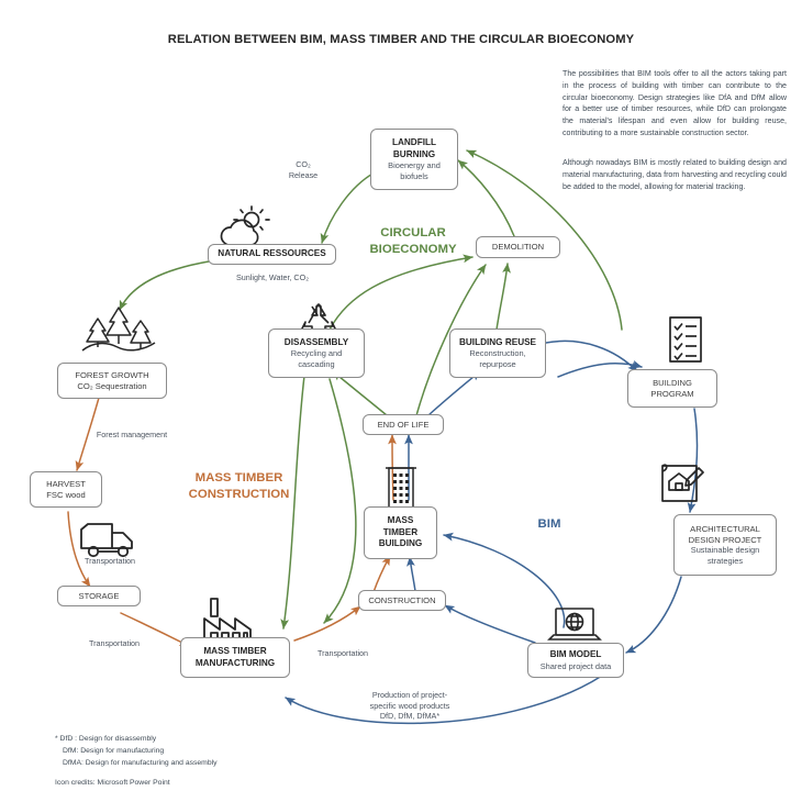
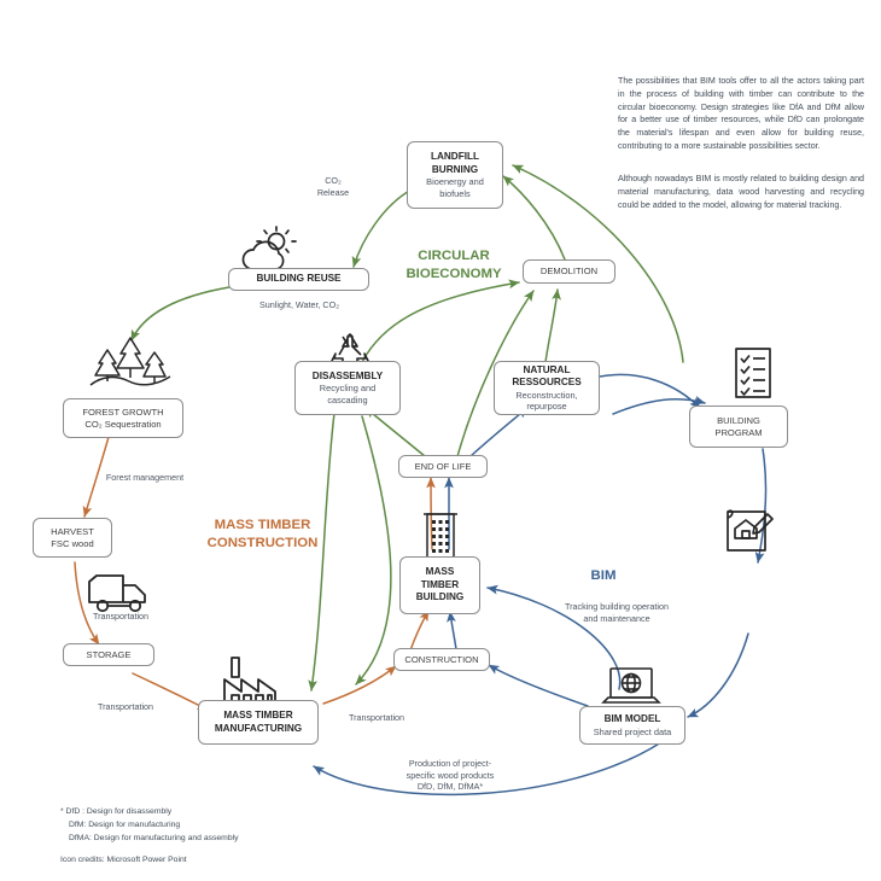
- RELATION BETWEEN BIM, MASS TIMBER AND THE CIRCULAR BIOECONOMY
- The possibilities that BIM tools offer to all the actors taking part in the process of building with timber can contribute to the circular bioeconomy. Design strategies like DfA and DfM allow for a better use of timber resources, while DfD can prolongate the material's lifespan and even allow for building reuse, contributing to a more sustainable construction sector.
+ The possibilities that BIM tools offer to all the actors taking part in the process of building with timber can contribute to the circular bioeconomy. Design strategies like DfA and DfM allow for a better use of timber resources, while DfD can prolongate the material's lifespan and even allow for building reuse, contributing to a more sustainable possibilities sector.
- Although nowadays BIM is mostly related to building design and material manufacturing, data from harvesting and recycling could be added to the model, allowing for material tracking.
+ Although nowadays BIM is mostly related to building design and material manufacturing, data wood harvesting and recycling could be added to the model, allowing for material tracking.
  CIRCULAR
  BIOECONOMY
  MASS TIMBER
  CONSTRUCTION
  BIM
  LANDFILL
  BURNING
  Bioenergy and
  biofuels
- NATURAL RESSOURCES
+ BUILDING REUSE
  DEMOLITION
  FOREST GROWTH
  CO₂ Sequestration
  DISASSEMBLY
  Recycling and
  cascading
- BUILDING REUSE
+ NATURAL RESSOURCES
  Reconstruction,
  repurpose
  BUILDING
  PROGRAM
  END OF LIFE
  HARVEST
  FSC wood
  MASS
  TIMBER
  BUILDING
- ARCHITECTURAL
- DESIGN PROJECT
- Sustainable design
- strategies
  STORAGE
  CONSTRUCTION
  MASS TIMBER
  MANUFACTURING
  BIM MODEL
  Shared project data
  CO₂
  Release
  Sunlight, Water, CO₂
  Forest management
  Transportation
  Transportation
  Transportation
+ Tracking building operation
+ and maintenance
  Production of project-
  specific wood products
  DfD, DfM, DfMA*
